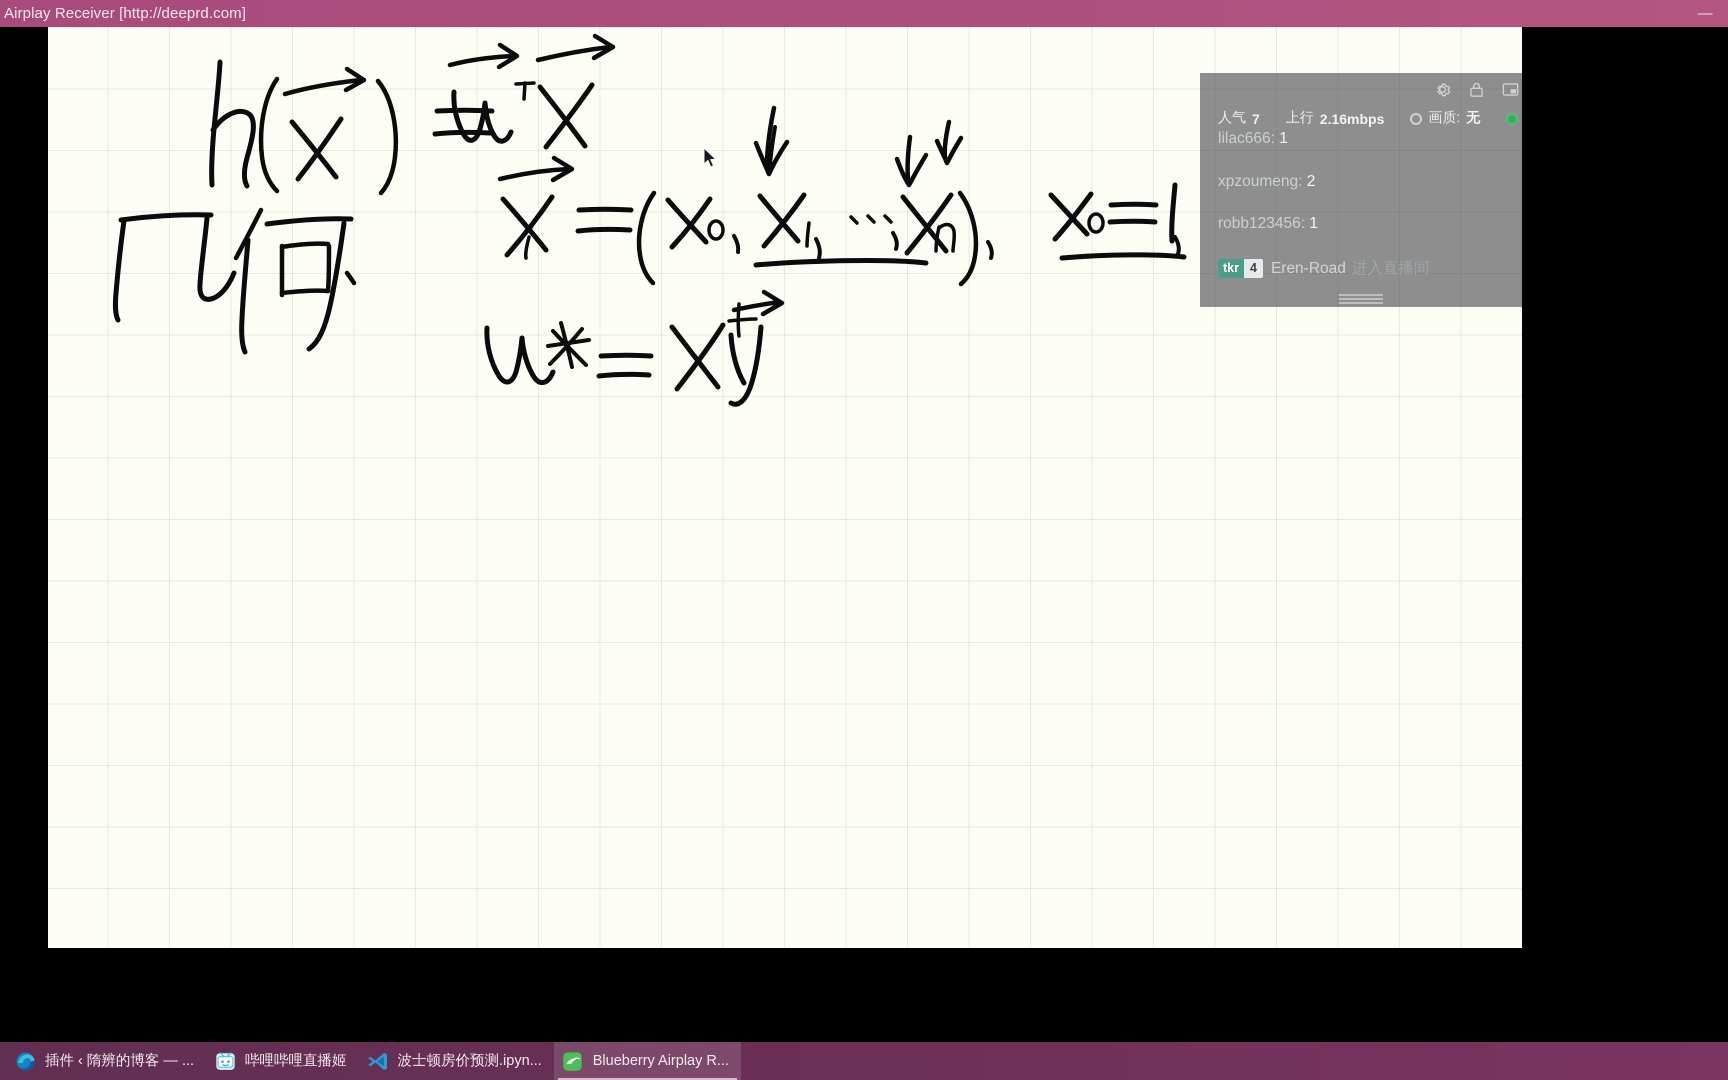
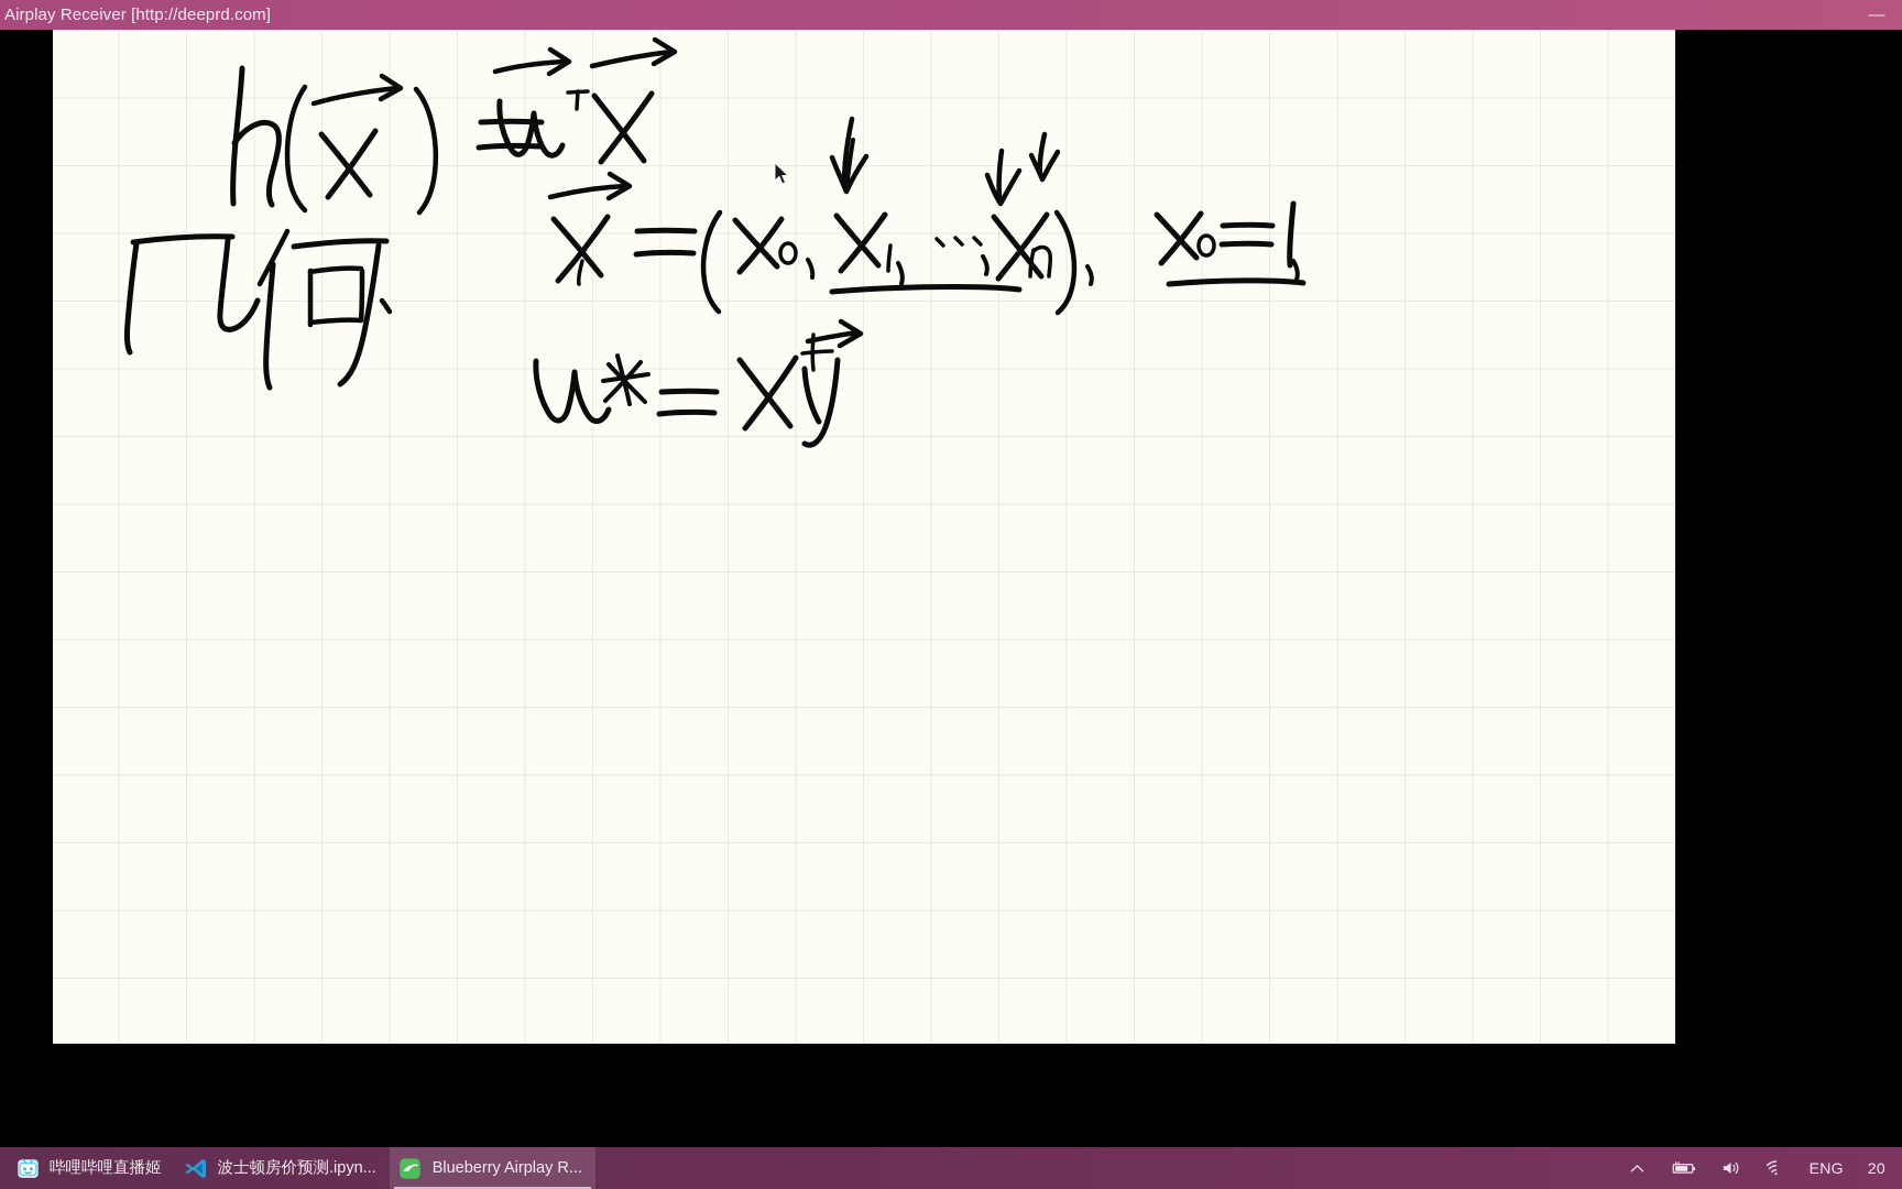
  Airplay Receiver [http://deeprd.com]
  —
- 人气
- 7
- 上行
- 2.16mbps
- 画质:
- 无
- lilac666: 1
- xpzoumeng: 2
- robb123456: 1
- tkr
- 4
- Eren-Road
- 进入直播间
- 插件 ‹ 隋辨的博客 — ...
  哔哩哔哩直播姬
  波士顿房价预测.ipyn...
  Blueberry Airplay R...
+ ENG
+ 20
